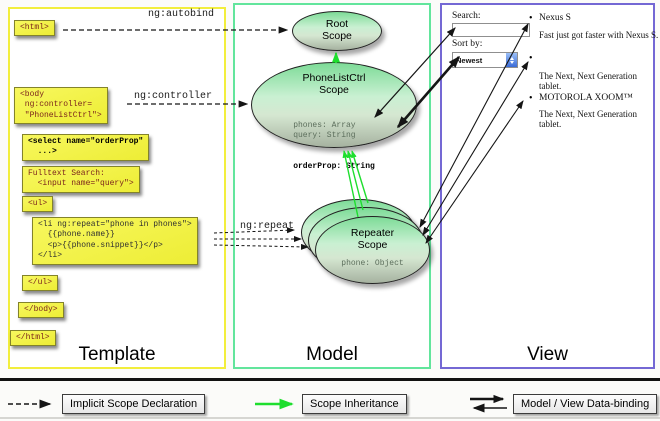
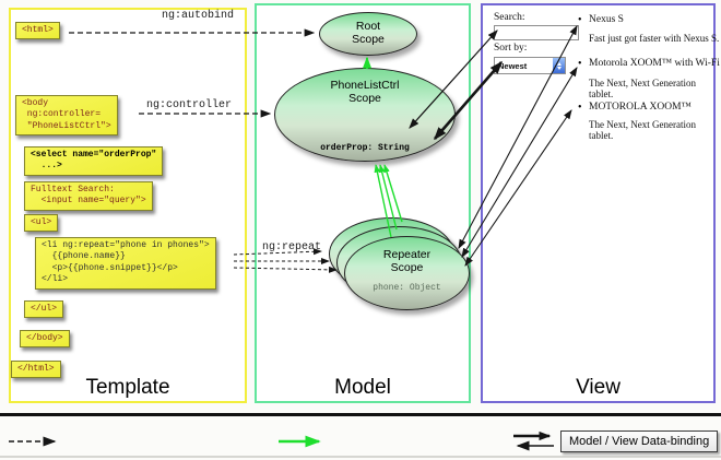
  Template
  Model
  View
  <html>
  <body
  ng:controller=
  "PhoneListCtrl">
  <select name="orderProp"
  ...>
  Fulltext Search:
  <input name="query">
  <ul>
  <li ng:repeat="phone in phones">
  {{phone.name}}
  <p>{{phone.snippet}}</p>
  </li>
  </ul>
  </body>
  </html>
  Root
  Scope
  PhoneListCtrl
  Scope
- phones: Array
- query: String
  orderProp: String
  Repeater
  Scope
  phone: Object
  ng:autobind
  ng:controller
  ng:repeat
  Search:
  Sort by:
  Newest
  •
  Nexus S
  Fast just got faster with Nexus S.
  •
+ Motorola XOOM™ with Wi-Fi
  The Next, Next Generation tablet.
  •
  MOTOROLA XOOM™
  The Next, Next Generation tablet.
- Implicit Scope Declaration
- Scope Inheritance
  Model / View Data-binding
